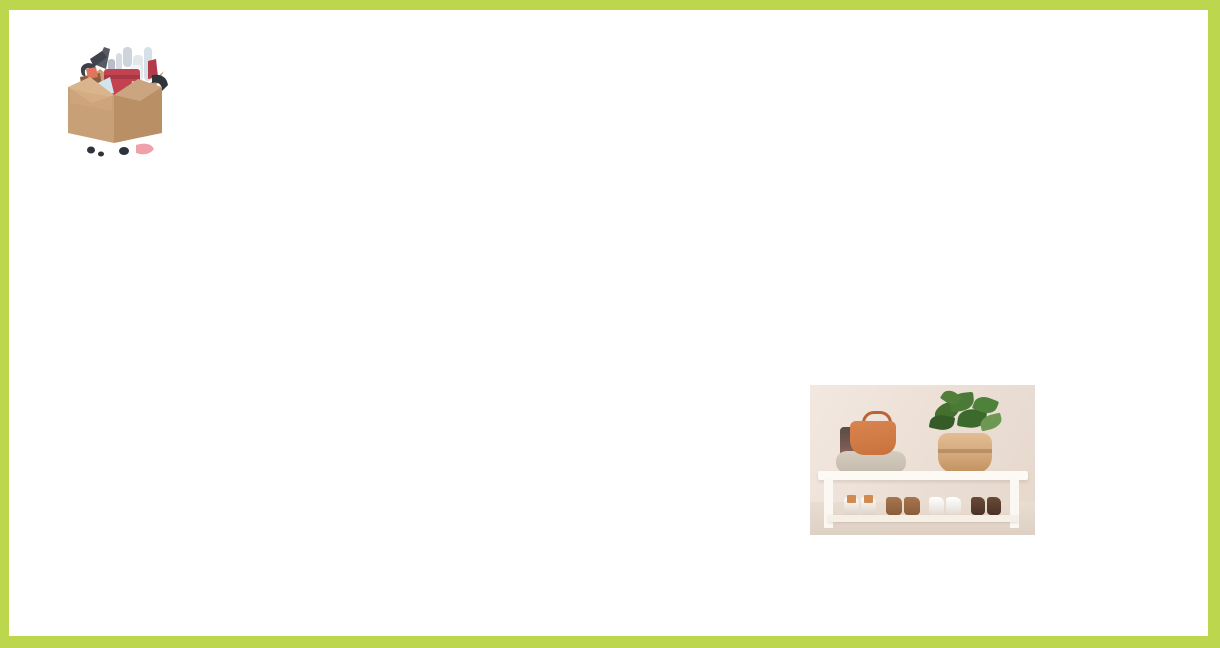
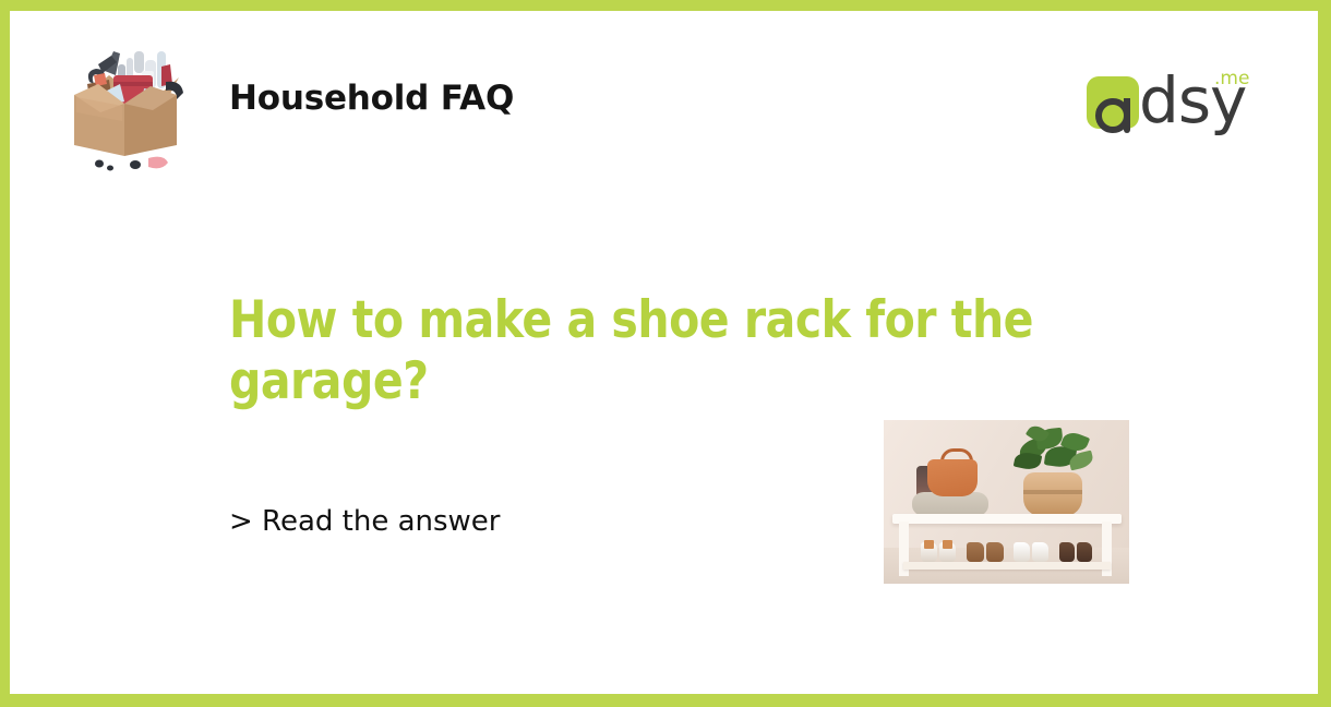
+ Household FAQ
+ dsy
+ .me
+ How to make a shoe rack for the garage?
+ > Read the answer
